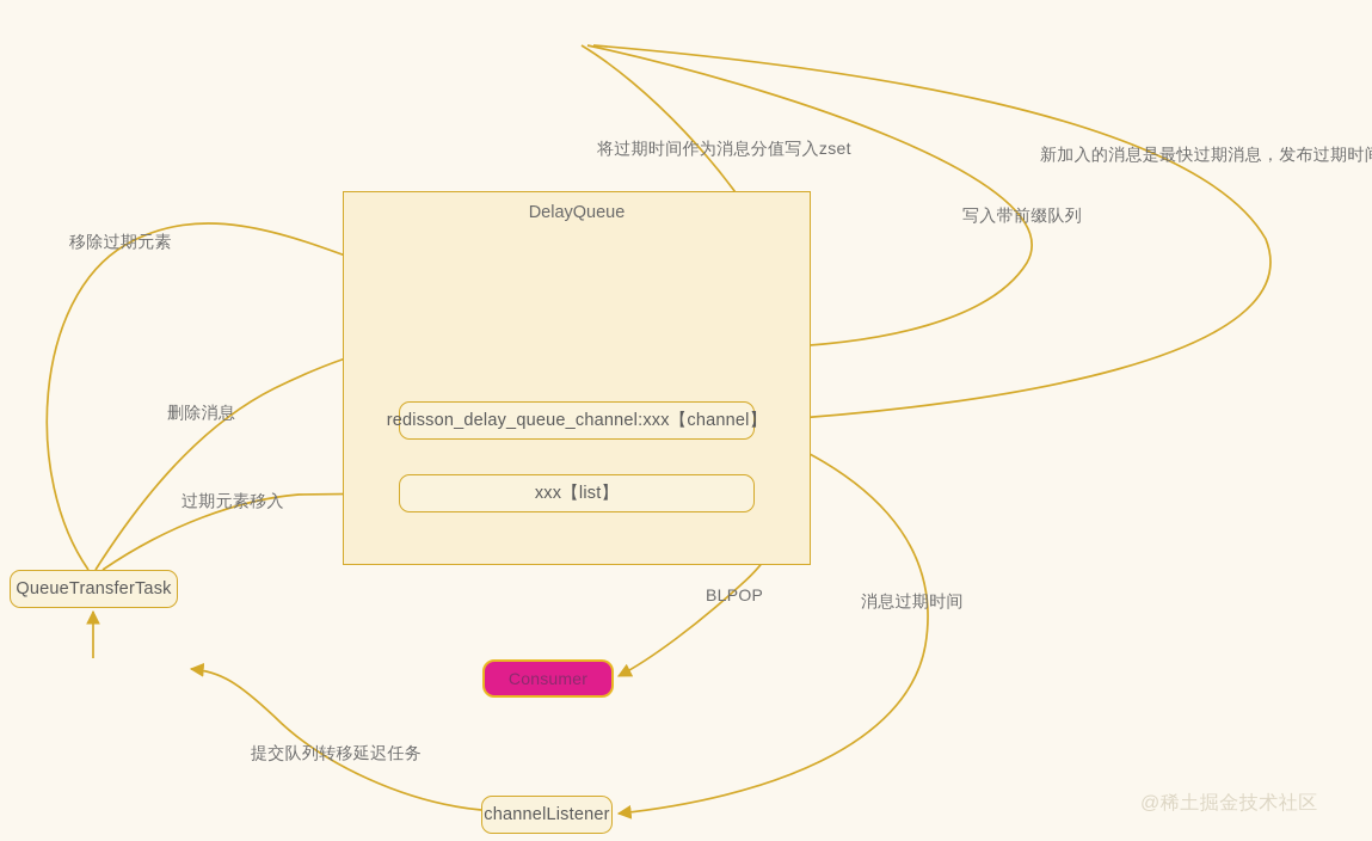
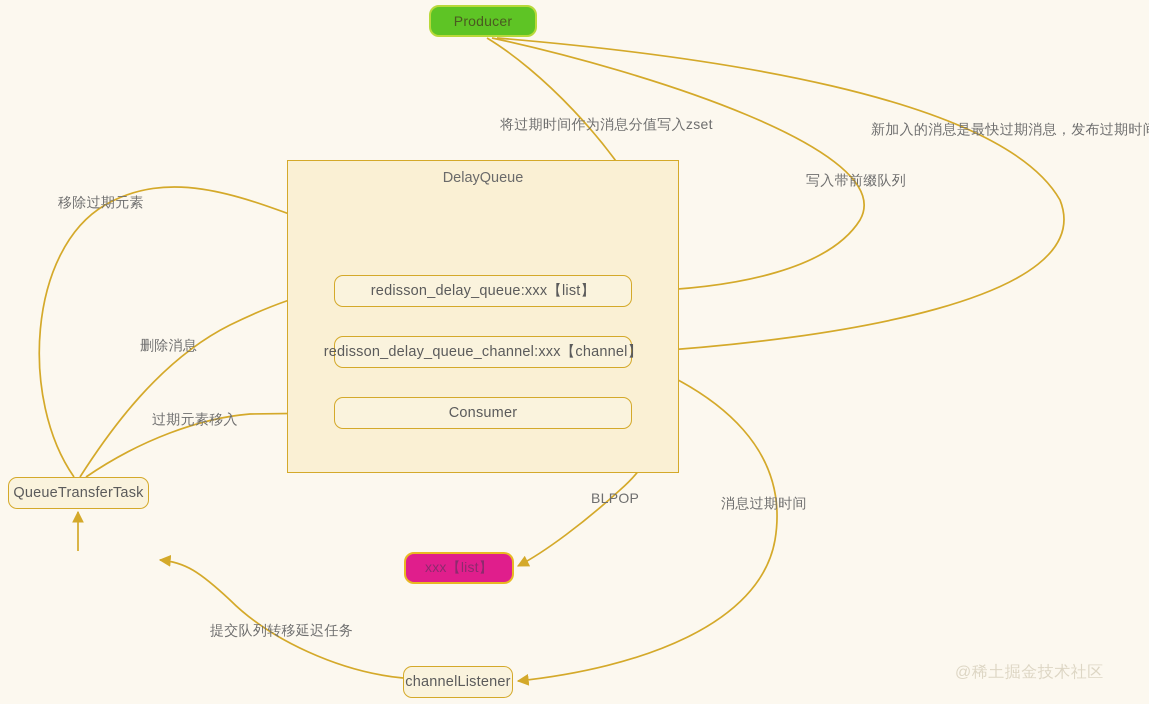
  DelayQueue
+ Producer
+ redisson_delay_queue:xxx【list】
  redisson_delay_queue_channel:xxx【channel】
- xxx【list】
+ Consumer
  QueueTransferTask
- Consumer
+ xxx【list】
  channelListener
  将过期时间作为消息分值写入zset
  新加入的消息是最快过期消息，发布过期时
  写入带前缀队列
  移除过期元素
  删除消息
  过期元素移入
  BLPOP
  消息过期时间
  提交队列转移延迟任务
  @稀土掘金技术社区
